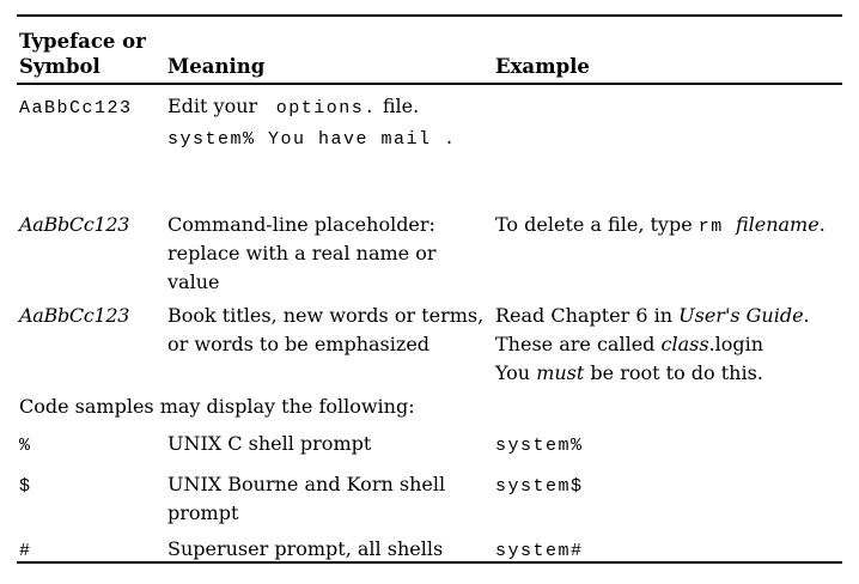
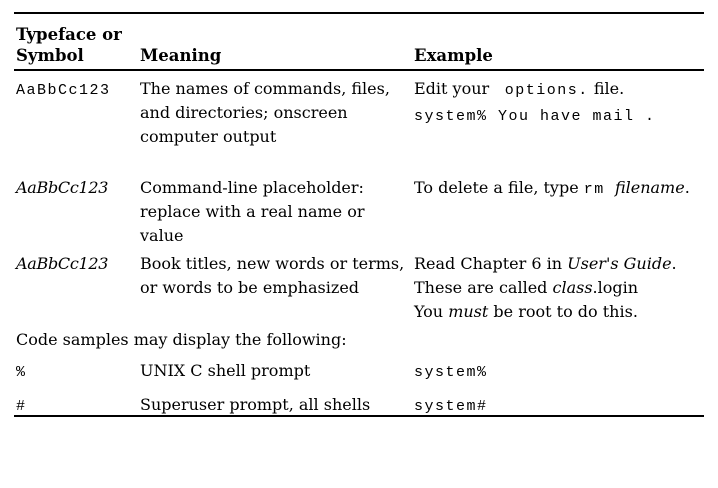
  Typeface or
  Symbol
  Meaning
  Example
  AaBbCc123
+ The names of commands, files,
+ and directories; onscreen
+ computer output
  Edit your options. file.
  system% You have mail .
  AaBbCc123
  Command-line placeholder:
  replace with a real name or
  value
  To delete a file, type rm filename.
  AaBbCc123
  Book titles, new words or terms,
  or words to be emphasized
  Read Chapter 6 in User's Guide.
  These are called class.login
  You must be root to do this.
  Code samples may display the following:
  %
  UNIX C shell prompt
  system%
- $
- UNIX Bourne and Korn shell
- prompt
- system$
  #
  Superuser prompt, all shells
  system#
